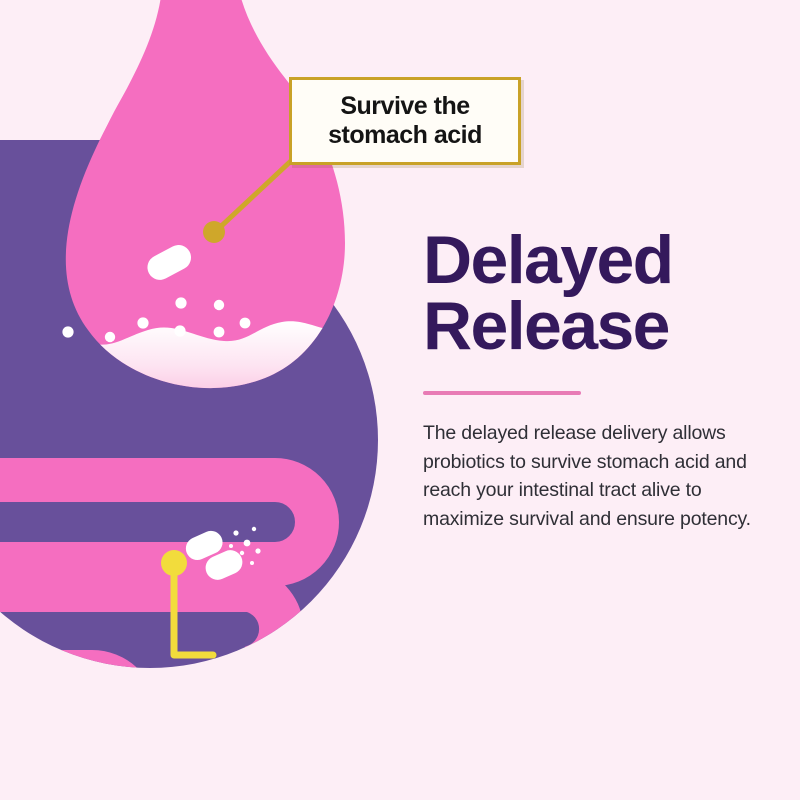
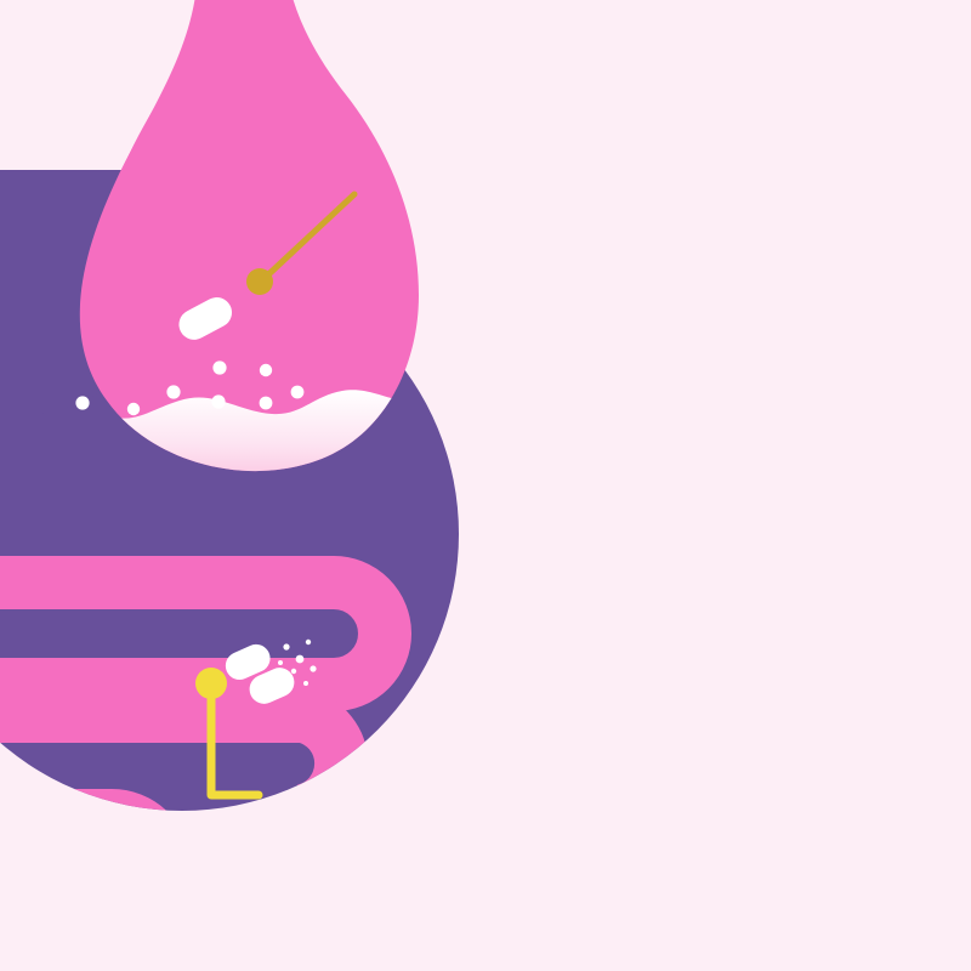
- Survive the
- stomach acid
- Delayed
- Release
- The delayed release delivery allows probiotics to survive stomach acid and reach your intestinal tract alive to maximize survival and ensure potency.
